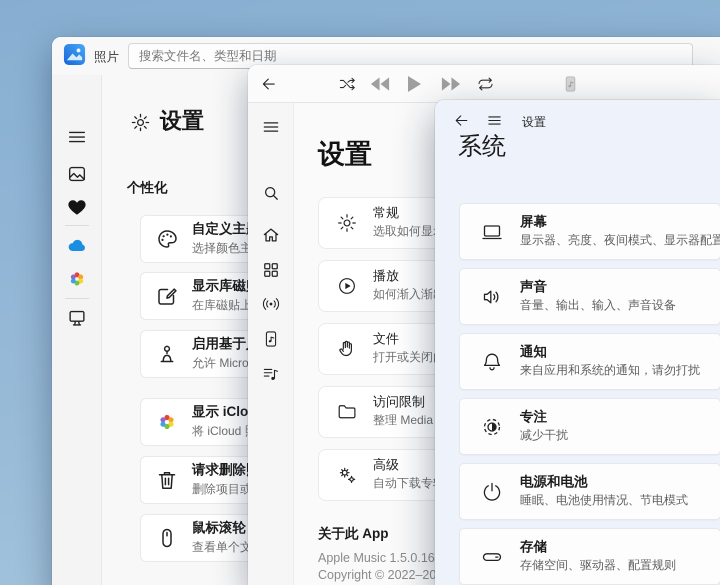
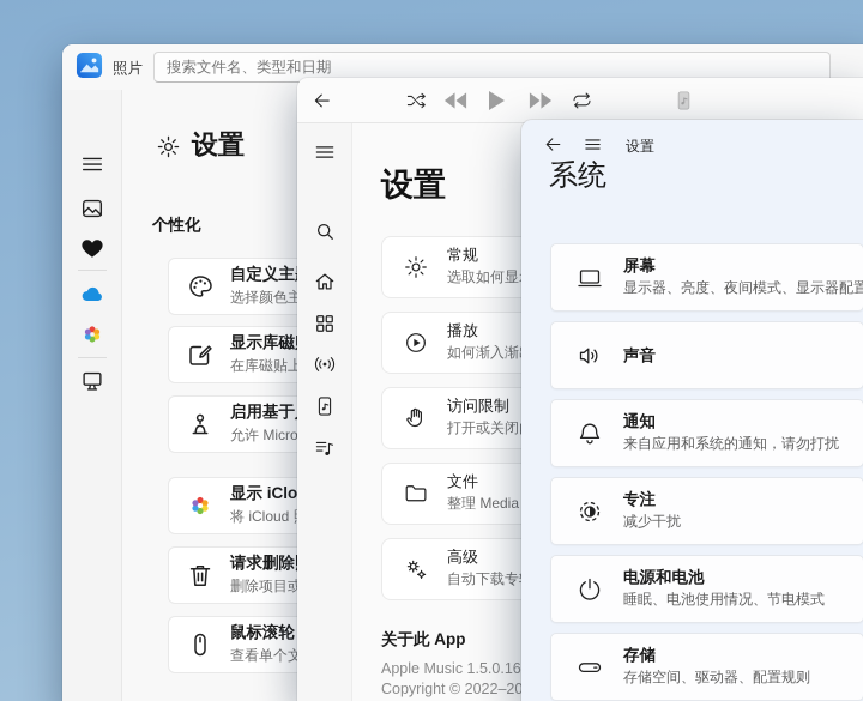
  照片
  搜索文件名、类型和日期
  设置
  个性化
  自定义主
  选择颜色主
  显示库磁
  在库磁贴上
  显示 iClo
  将 iCloud
  删除项目或
  鼠标滚轮
  查看单个文
  设置
  常规
  选取如何显
  播放
  如何渐入渐
- 文件
+ 访问限制
  打开或关闭
- 访问限制
+ 文件
  整理 Media
  高级
  自动下载专
  关于此 App
  Apple Music 1.5.0.16
  Copyright © 2022–20
  设置
  系统
  屏幕
  显示器、亮度、夜间模式、显示器配置
  声音
- 音量、输出、输入、声音设备
  通知
  来自应用和系统的通知，请勿打扰
  专注
  减少干扰
  电源和电池
  睡眠、电池使用情况、节电模式
  存储
  存储空间、驱动器、配置规则
